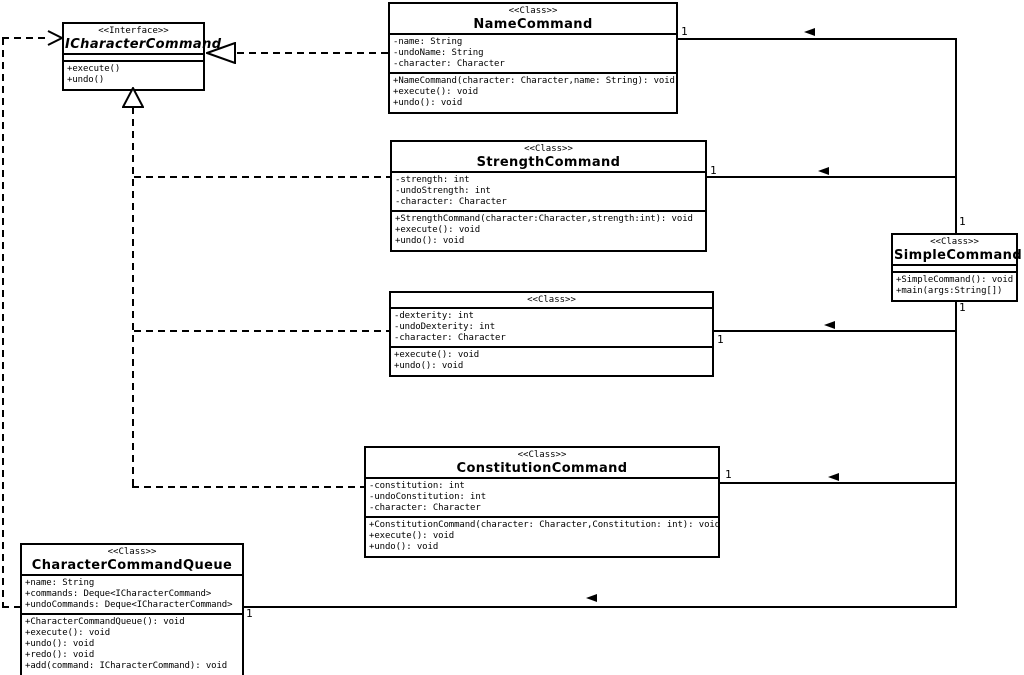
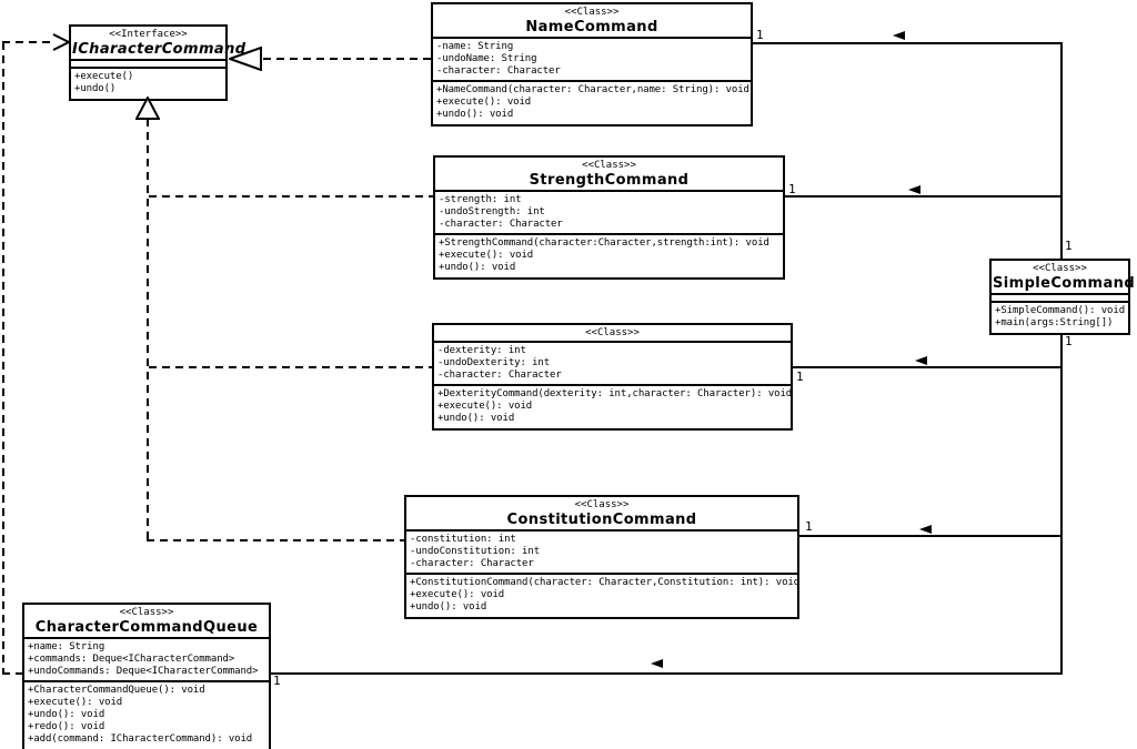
  1
  1
  1
  1
  1
  1
  1
  <<Interface>>
  ICharacterComma
  +execute()
  +undo()
  <<Class>>
  NameCommand
  -name: String
  -undoName: String
  -character: Character
  +NameCommand(character: Character,name: String): void
  +execute(): void
  +undo(): void
  <<Class>>
  StrengthCommand
  -strength: int
  -undoStrength: int
  -character: Character
  +StrengthCommand(character:Character,strength:int): void
  +execute(): void
  +undo(): void
  <<Class>>
  SimpleCommand
  +SimpleCommand(): void
  +main(args:String[])
  <<Class>>
  -dexterity: int
  -undoDexterity: int
  -character: Character
+ +DexterityCommand(dexterity: int,character: Character): void
  +execute(): void
  +undo(): void
  <<Class>>
  ConstitutionCommand
  -constitution: int
  -undoConstitution: int
  -character: Character
  +ConstitutionCommand(character: Character,Constitution: int): void
  +execute(): void
  +undo(): void
  <<Class>>
  CharacterCommandQueue
  +name: String
  +commands: Deque<ICharacterCommand>
  +undoCommands: Deque<ICharacterCommand>
  +CharacterCommandQueue(): void
  +execute(): void
  +undo(): void
  +redo(): void
  +add(command: ICharacterCommand): void
